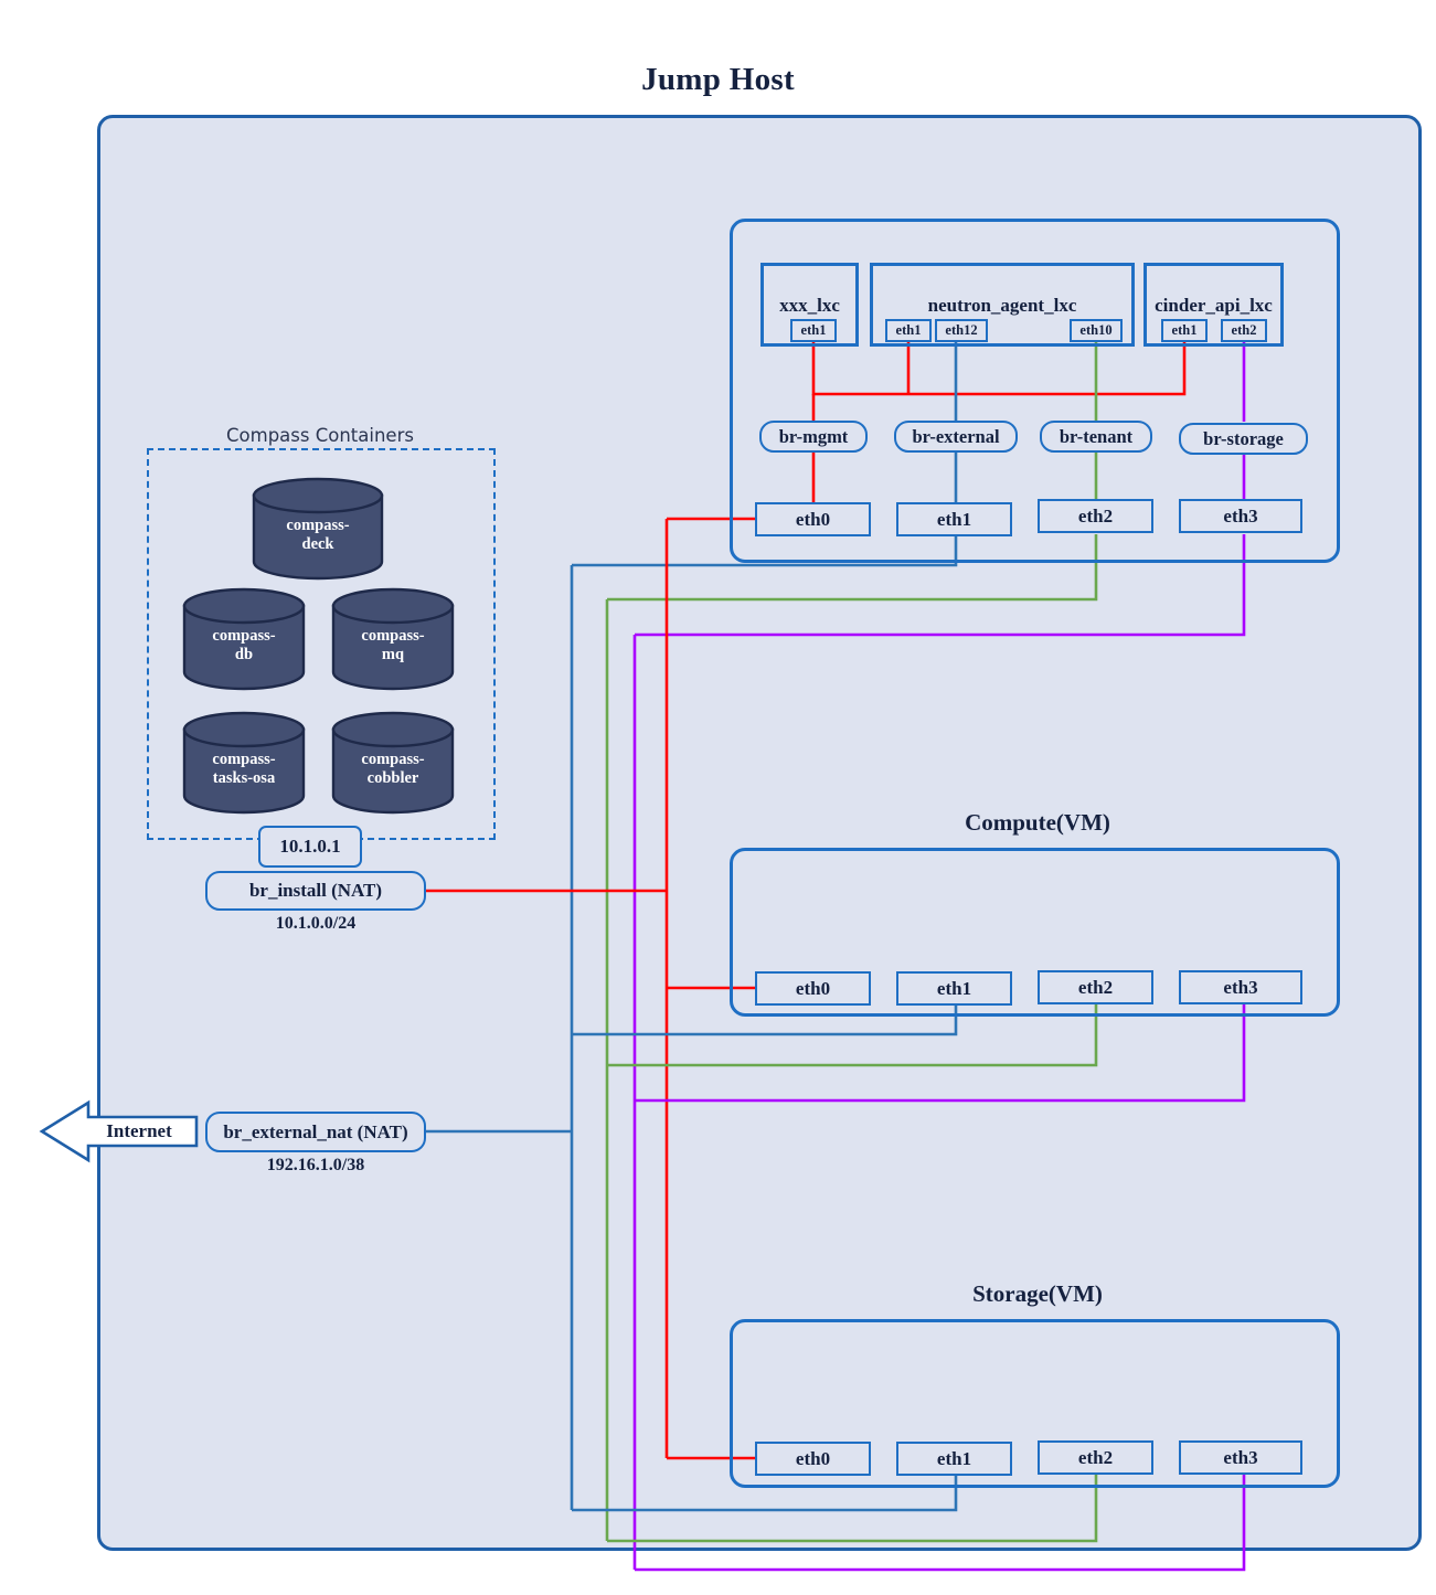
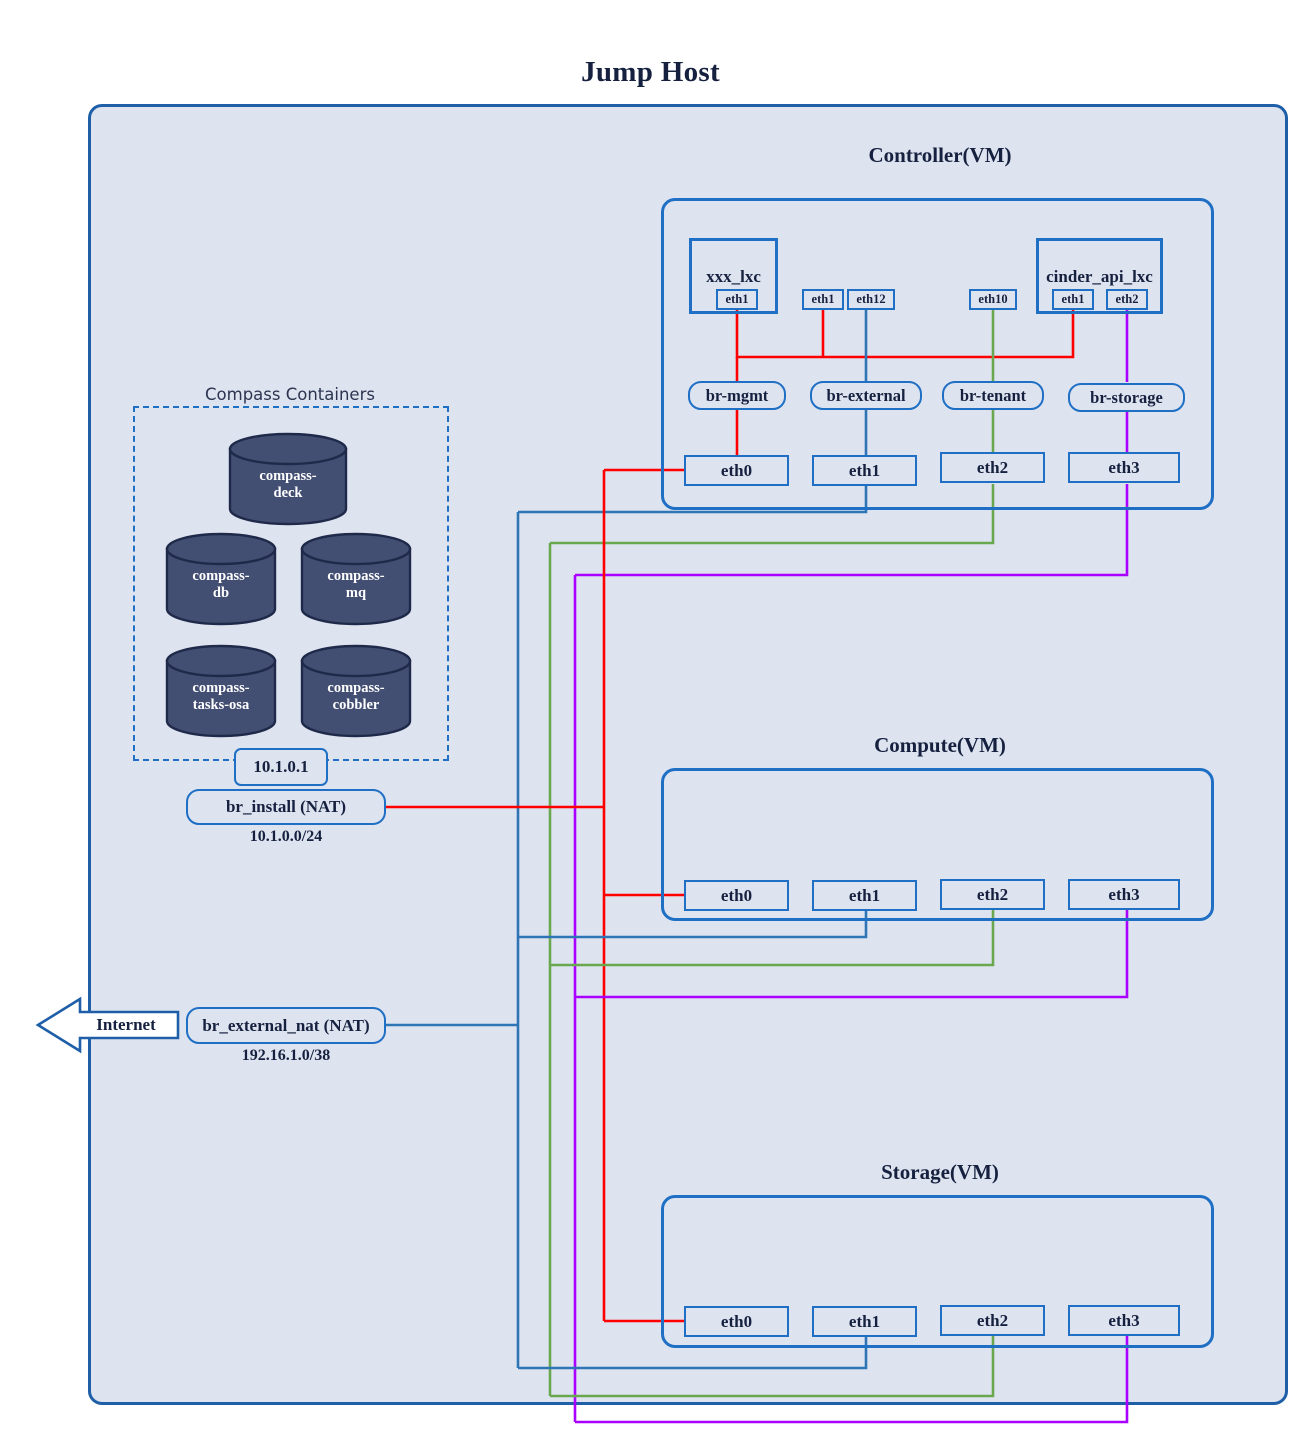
  Jump Host
+ Controller(VM)
  xxx_lxc
  eth1
- neutron_agent_lxc
  eth1
  eth12
  eth10
  cinder_api_lxc
  eth1
  eth2
  br-mgmt
  br-external
  br-tenant
  br-storage
  eth0
  eth1
  eth2
  eth3
  Compass Containers
  compass-
  deck
  compass-
  db
  compass-
  mq
  compass-
  tasks-osa
  compass-
  cobbler
  10.1.0.1
  br_install (NAT)
  10.1.0.0/24
  Compute(VM)
  eth0
  eth1
  eth2
  eth3
  br_external_nat (NAT)
  192.16.1.0/38
  Internet
  Storage(VM)
  eth0
  eth1
  eth2
  eth3
